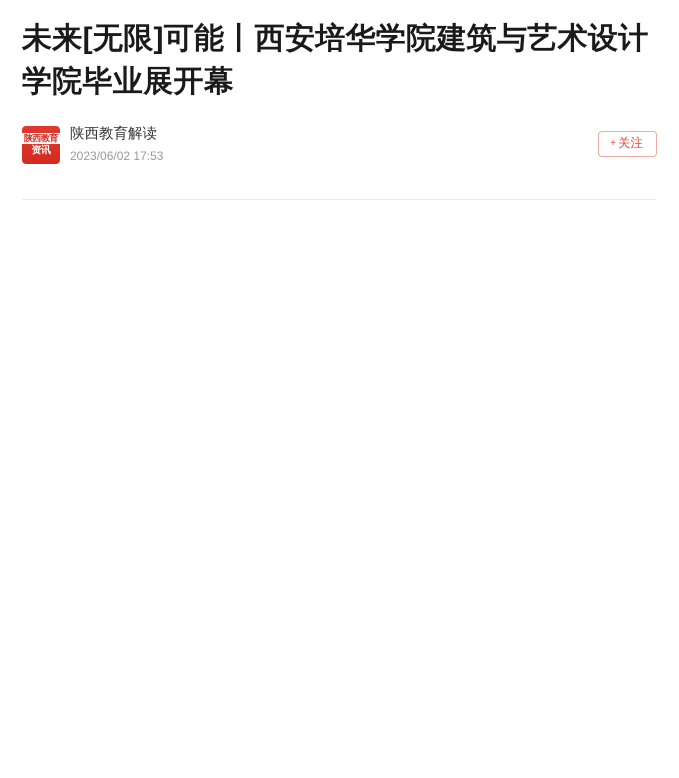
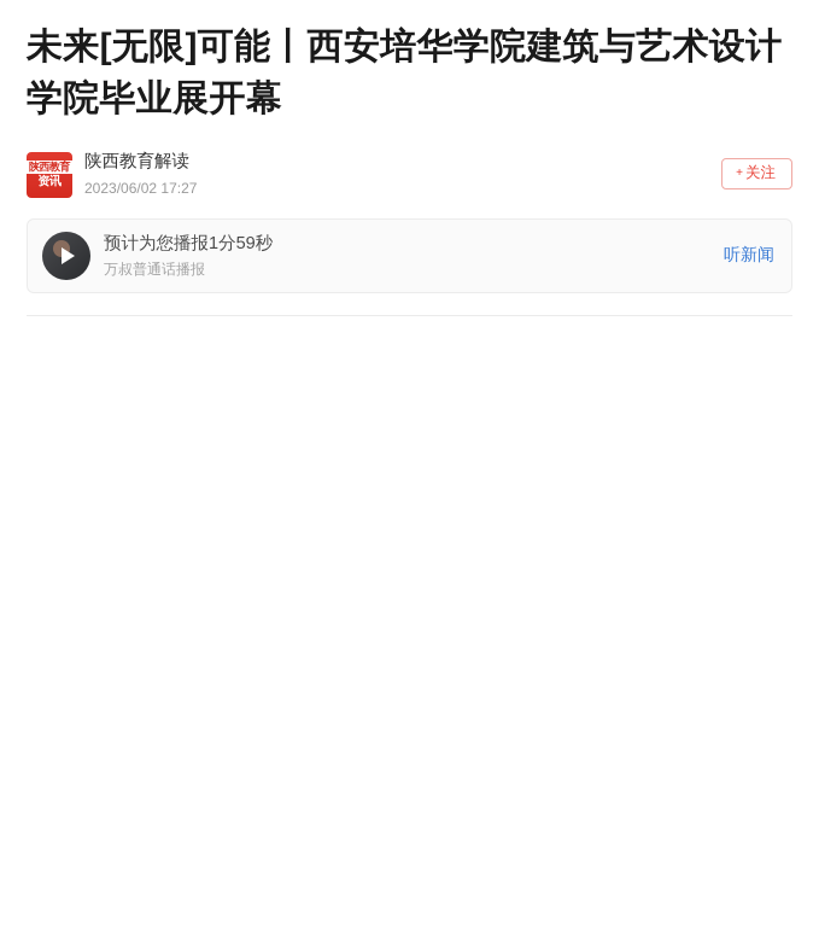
  未来[无限]可能丨西安培华学院建筑与艺术设计学院毕业展开幕
  陕西教育
  资讯
  陕西教育解读
- 2023/06/02 17:53
+ 2023/06/02 17:27
  + 关注
+ 预计为您播报1分59秒
+ 万叔普通话播报
+ 听新闻
